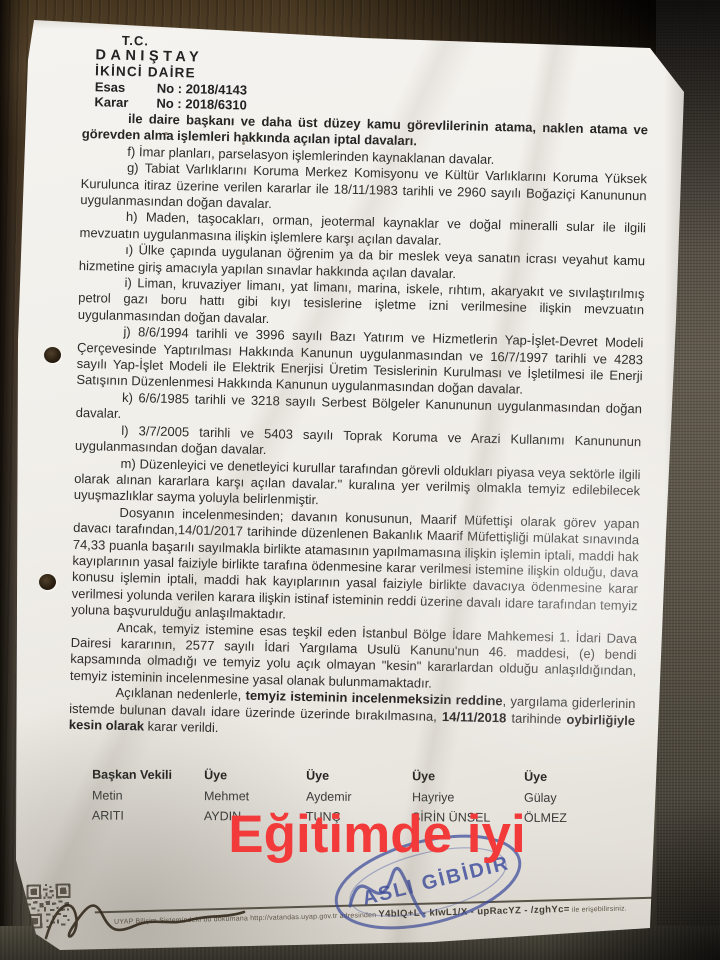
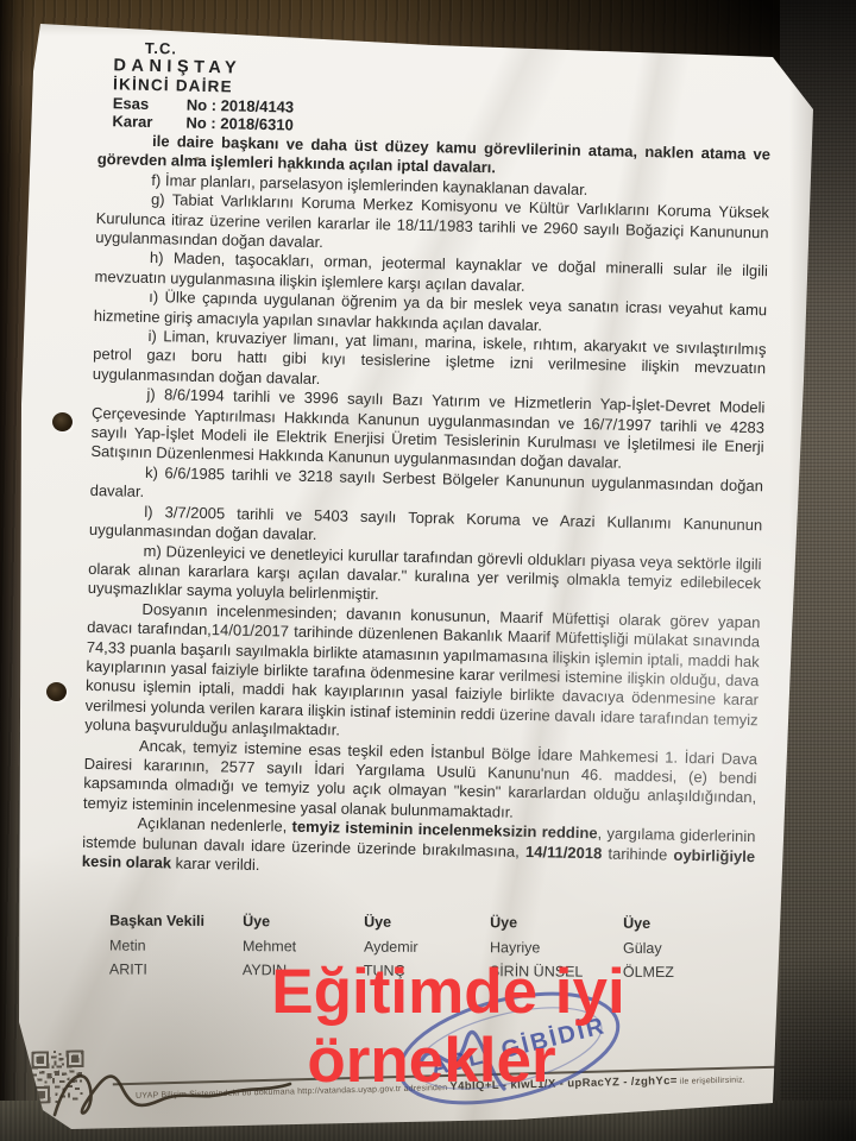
  Eğitimde iyi
+ örnekler
